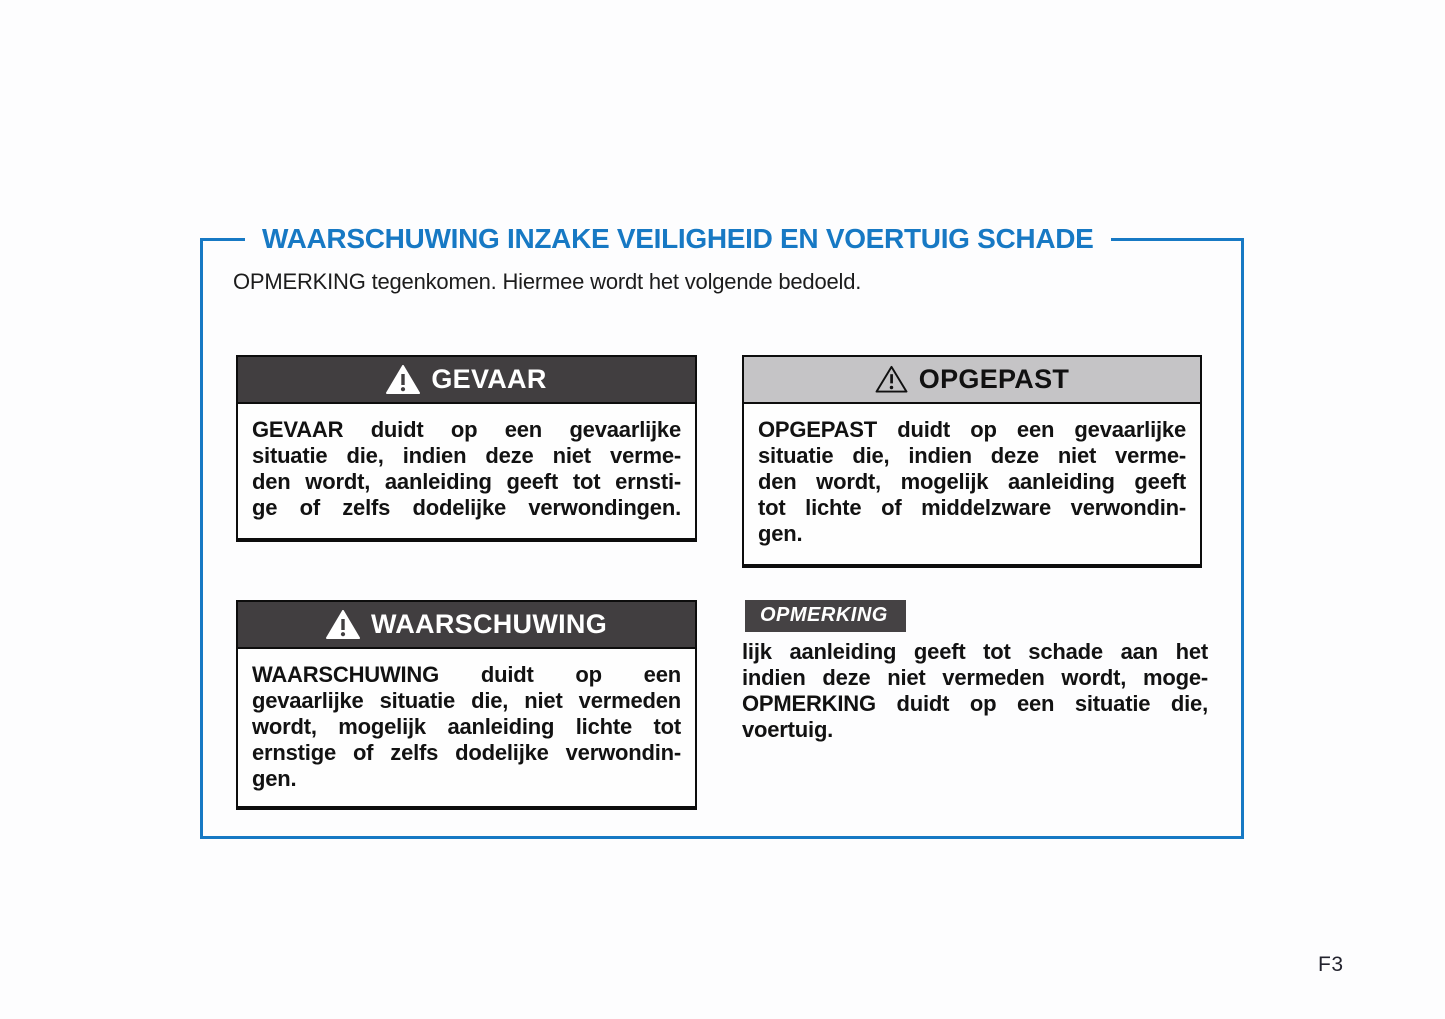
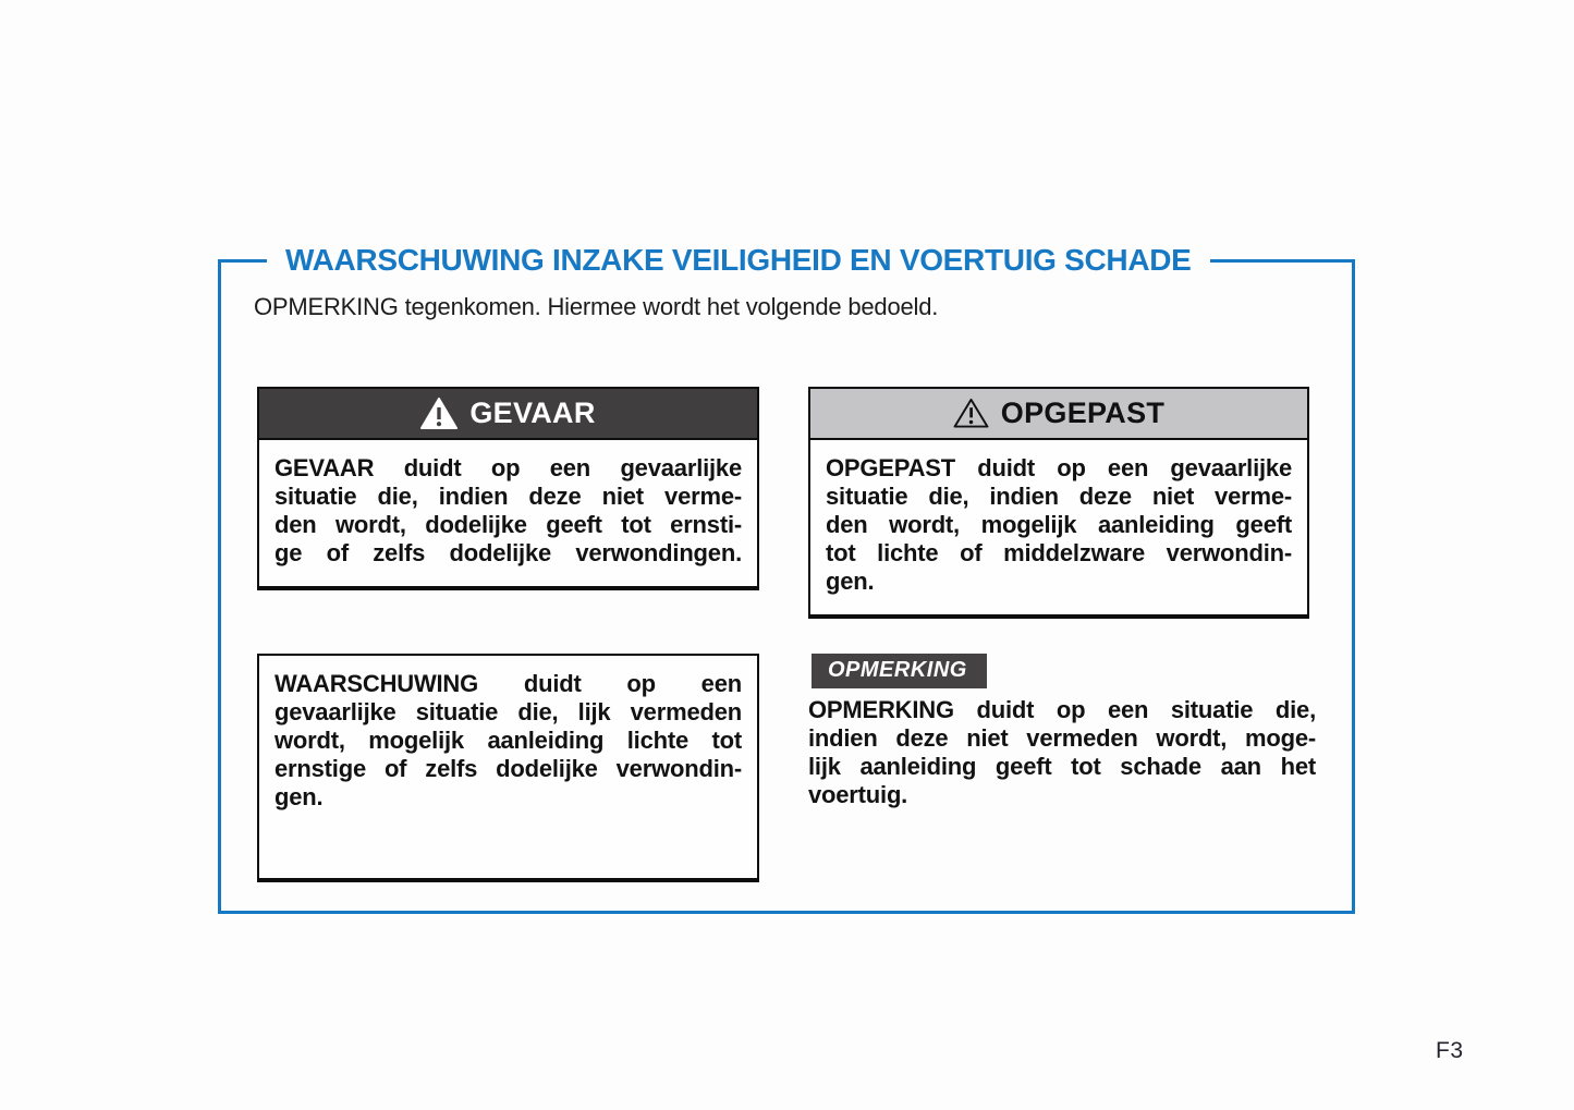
  WAARSCHUWING INZAKE VEILIGHEID EN VOERTUIG SCHADE
  OPMERKING tegenkomen. Hiermee wordt het volgende bedoeld.
  GEVAAR
  GEVAAR duidt op een gevaarlijke
  situatie die, indien deze niet verme-
- den wordt, aanleiding geeft tot ernsti-
+ den wordt, dodelijke geeft tot ernsti-
  ge of zelfs dodelijke verwondingen.
  OPGEPAST
  OPGEPAST duidt op een gevaarlijke
  situatie die, indien deze niet verme-
  den wordt, mogelijk aanleiding geeft
  tot lichte of middelzware verwondin-
  gen.
- WAARSCHUWING
  WAARSCHUWING duidt op een
- gevaarlijke situatie die, niet vermeden
+ gevaarlijke situatie die, lijk vermeden
  wordt, mogelijk aanleiding lichte tot
  ernstige of zelfs dodelijke verwondin-
  gen.
  OPMERKING
- lijk aanleiding geeft tot schade aan het
+ OPMERKING duidt op een situatie die,
  indien deze niet vermeden wordt, moge-
- OPMERKING duidt op een situatie die,
+ lijk aanleiding geeft tot schade aan het
  voertuig.
  F3
